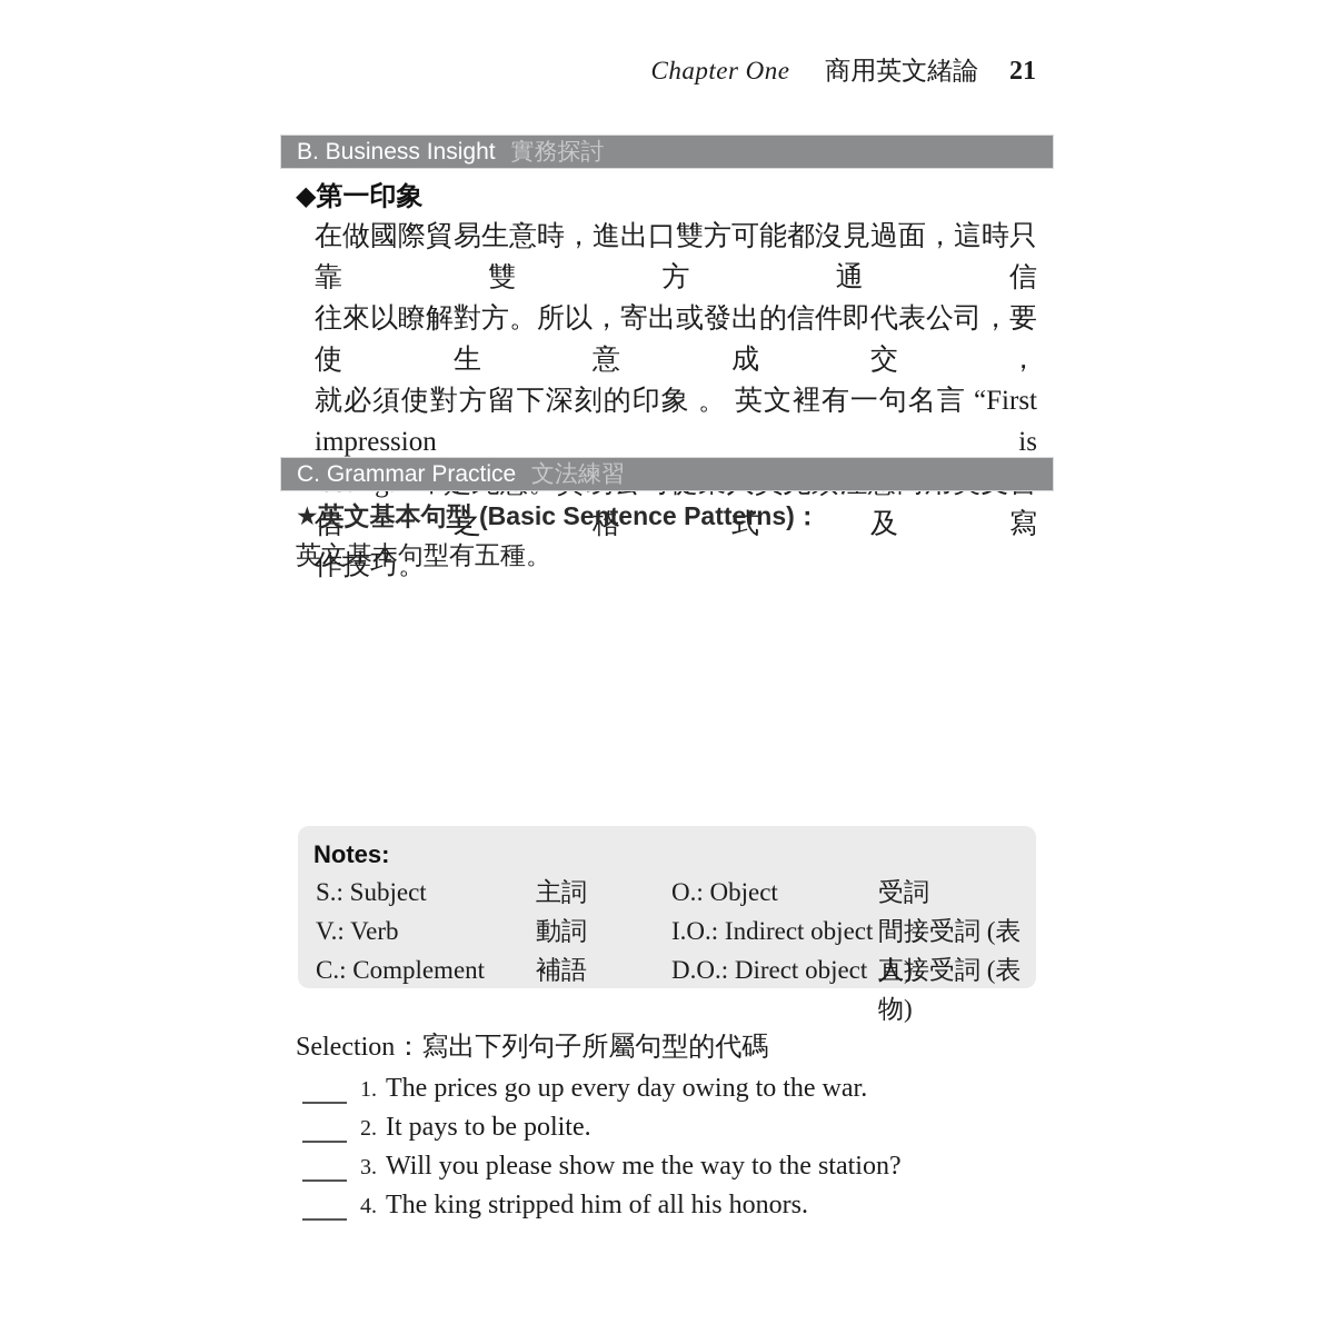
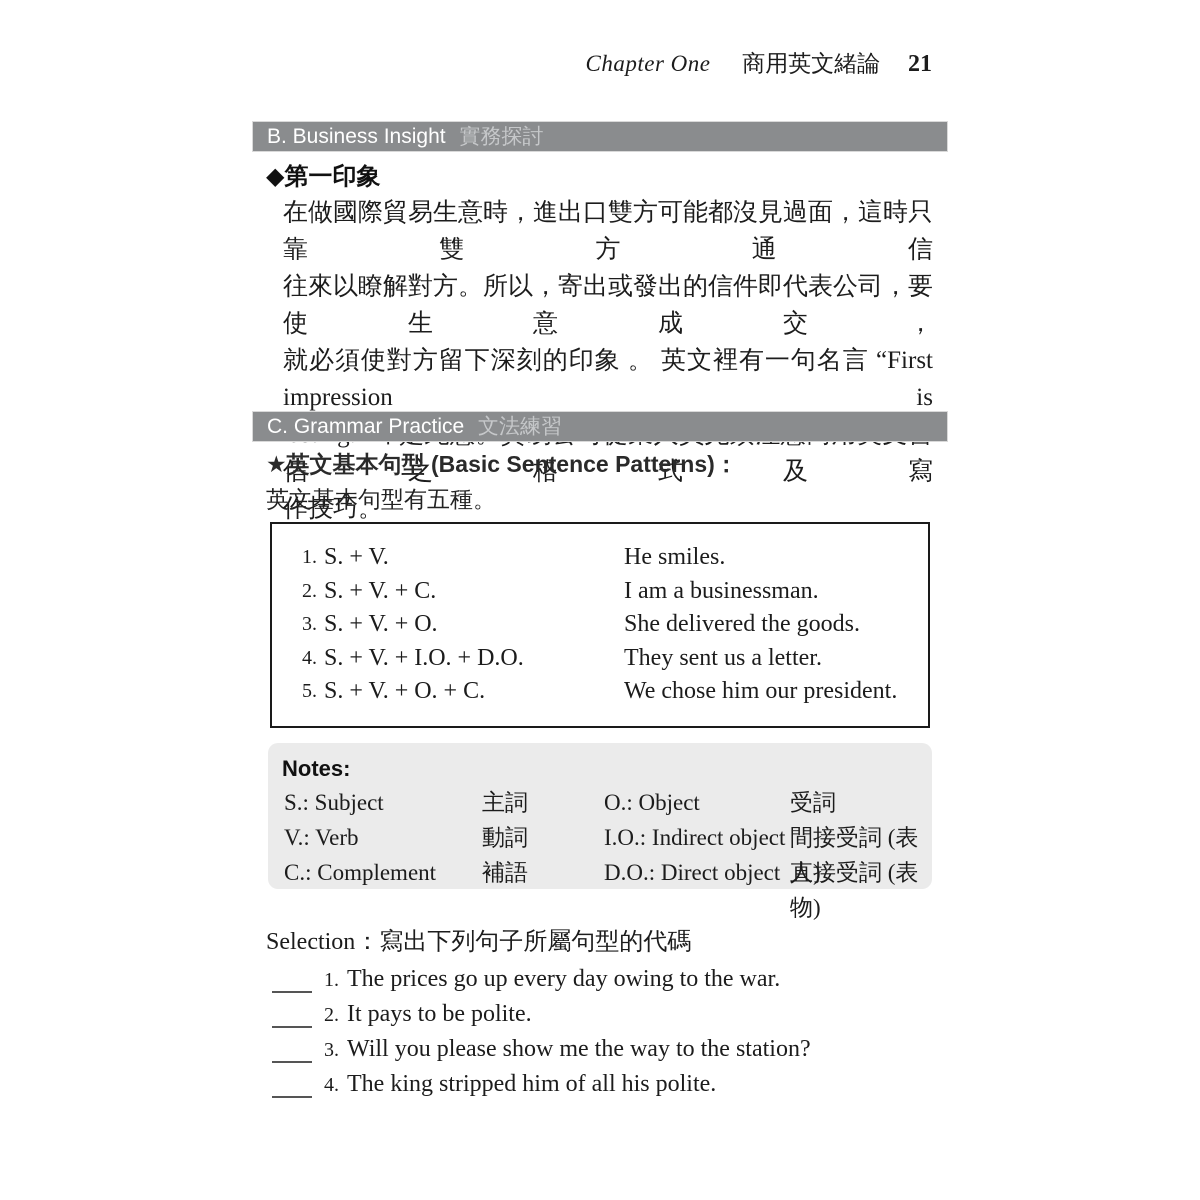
  Chapter One 商用英文緒論 21
  B. Business Insight 實務探討
  ◆第一印象
  在做國際貿易生意時，進出口雙方可能都沒見過面，這時只靠雙方通信
  往來以瞭解對方。所以，寄出或發出的信件即代表公司，要使生意成交，
  就必須使對方留下深刻的印象 。 英文裡有一句名言 “First impression is
  作技巧。
  C. Grammar Practice 文法練習
  ★英文基本句型 (Basic Sentence Patterns)：
  英文基本句型有五種。
+ 1.
+ S. + V.
+ He smiles.
+ 2.
+ S. + V. + C.
+ I am a businessman.
+ 3.
+ S. + V. + O.
+ She delivered the goods.
+ 4.
+ S. + V. + I.O. + D.O.
+ They sent us a letter.
+ 5.
+ S. + V. + O. + C.
+ We chose him our president.
  Notes:
  S.: Subject
  主詞
  O.: Object
  受詞
  V.: Verb
  動詞
  I.O.: Indirect object
  間接受詞 (表人)
  C.: Complement
  補語
  D.O.: Direct object
  直接受詞 (表物)
  Selection：寫出下列句子所屬句型的代碼
  1. The prices go up every day owing to the war.
  2. It pays to be polite.
  3. Will you please show me the way to the station?
- 4. The king stripped him of all his honors.
+ 4. The king stripped him of all his polite.
